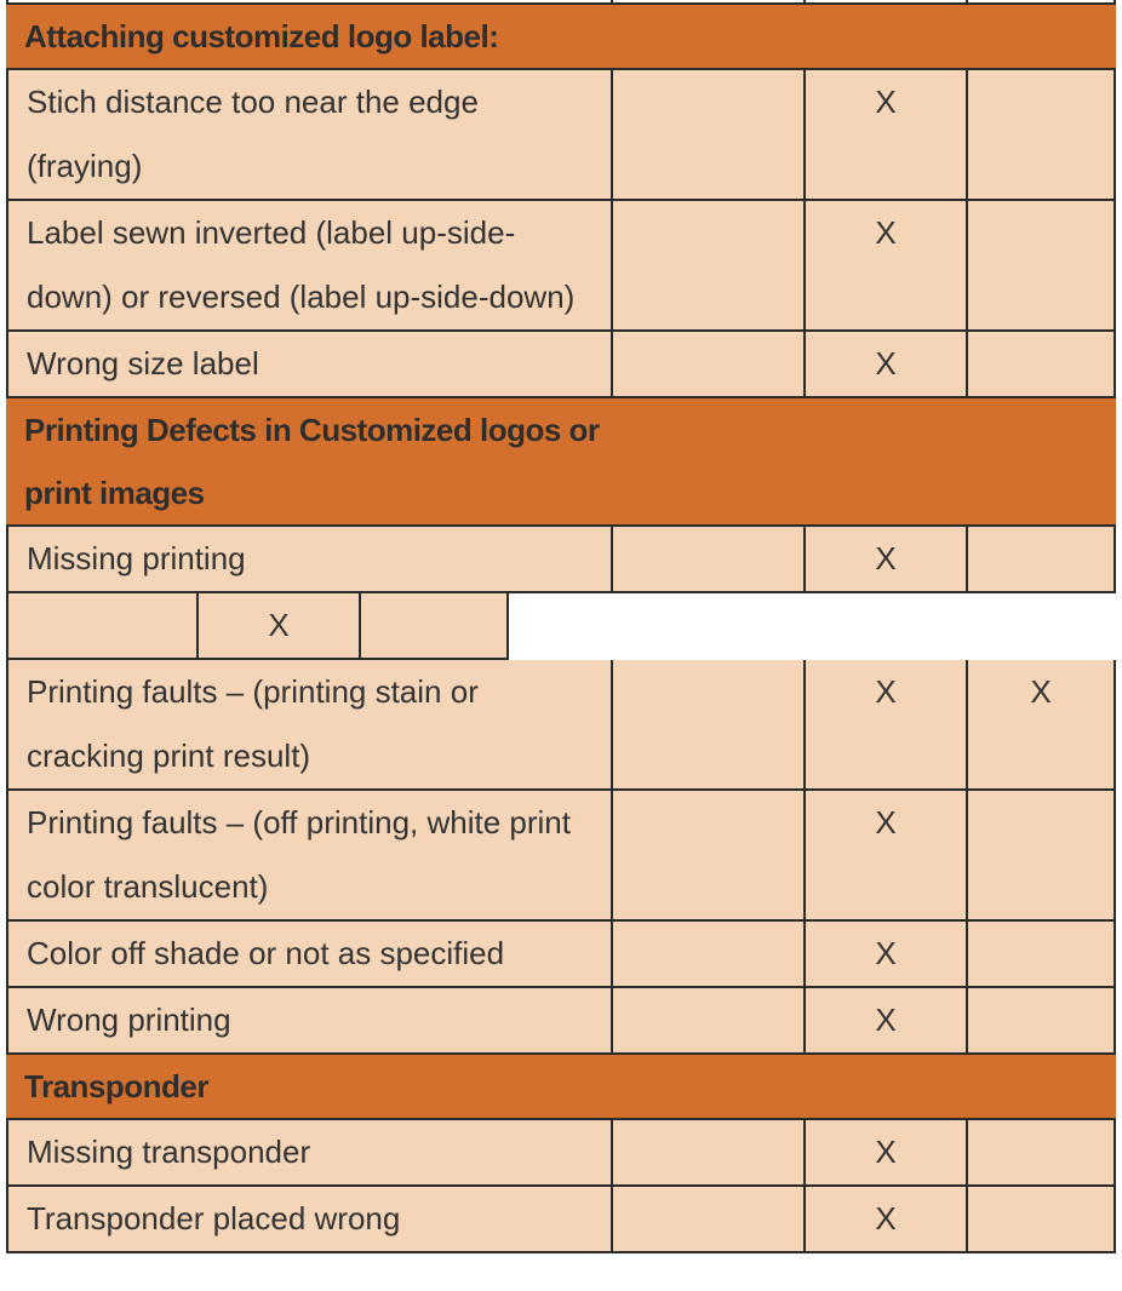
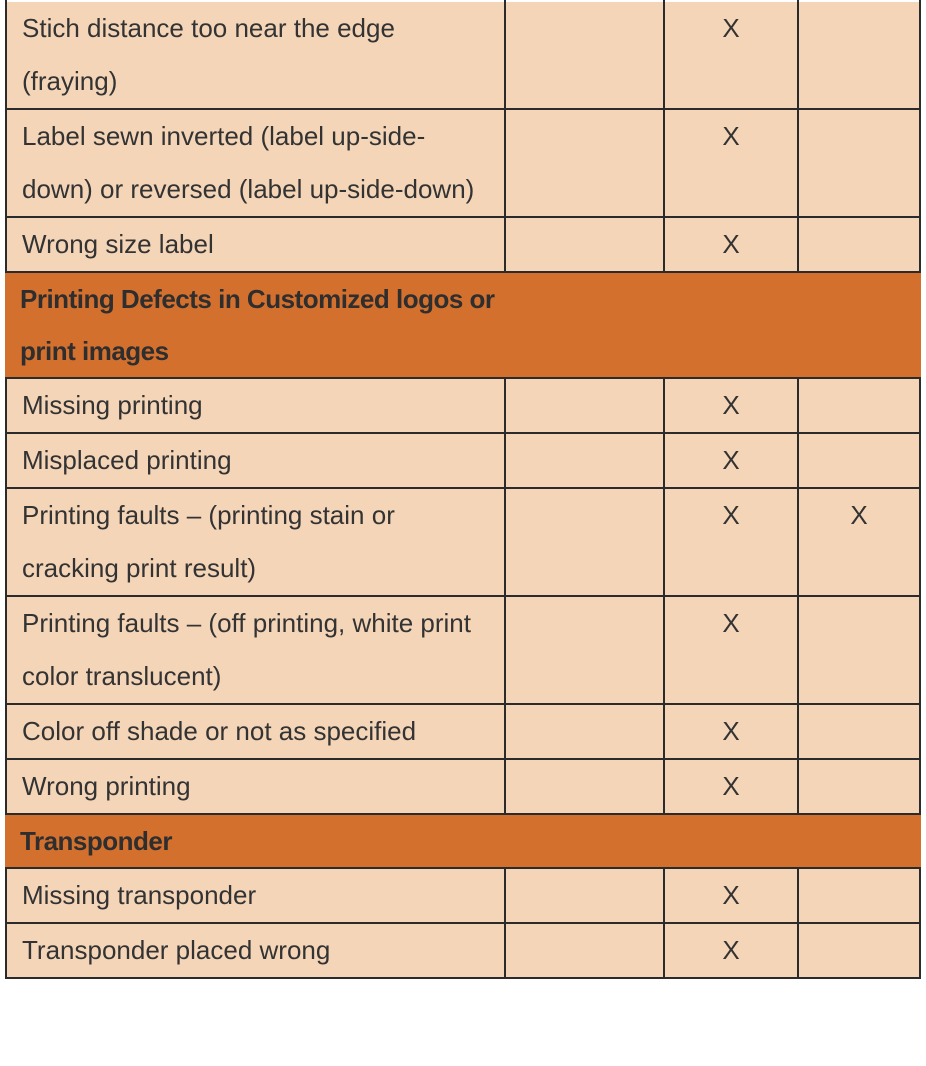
- Attaching customized logo label:
  Stich distance too near the edge (fraying)
  X
  Label sewn inverted (label up-side-down) or reversed (label up-side-down)
  X
  Wrong size label
  X
  Printing Defects in Customized logos or print images
  Missing printing
  X
+ Misplaced printing
  X
  Printing faults – (printing stain or cracking print result)
  X
  X
  Printing faults – (off printing, white print color translucent)
  X
  Color off shade or not as specified
  X
  Wrong printing
  X
  Transponder
  Missing transponder
  X
  Transponder placed wrong
  X
